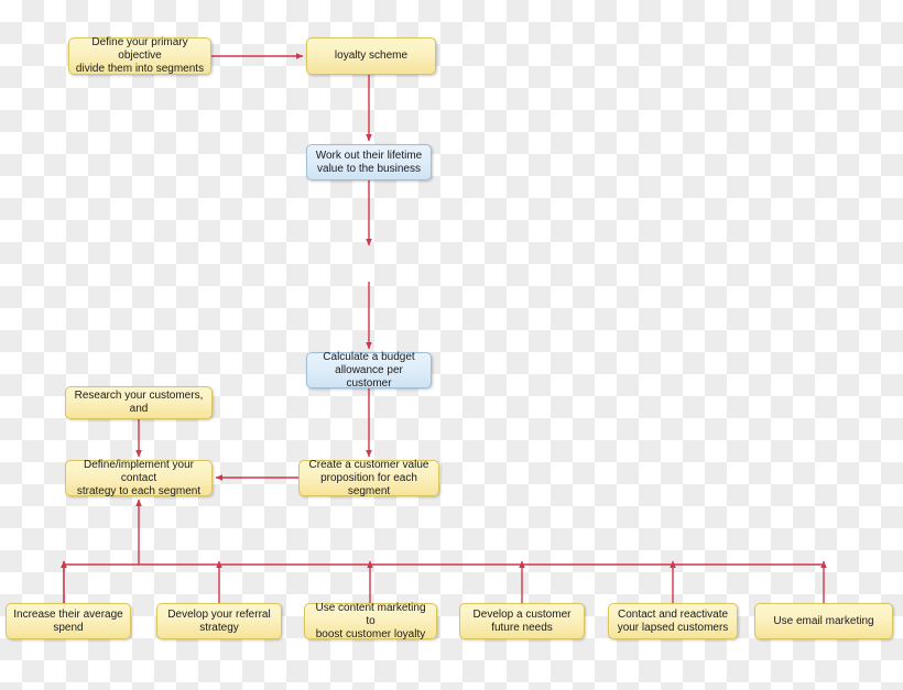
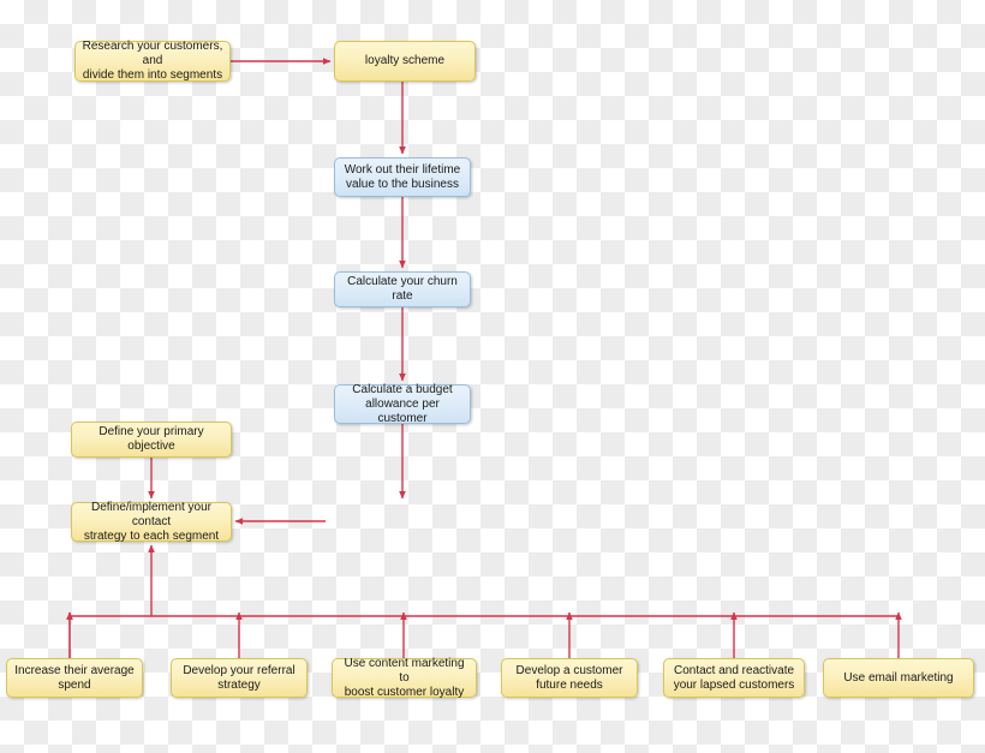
- Define your primary objective
+ Research your customers, and
  divide them into segments
  loyalty scheme
  Work out their lifetime
  value to the business
+ Calculate your churn rate
  Calculate a budget
  allowance per customer
- Research your customers, and
+ Define your primary objective
  Define/implement your contact
  strategy to each segment
- Create a customer value
- proposition for each segment
  Increase their average
  spend
  Develop your referral
  strategy
  Use content marketing to
  boost customer loyalty
  Develop a customer
  future needs
  Contact and reactivate
  your lapsed customers
  Use email marketing
